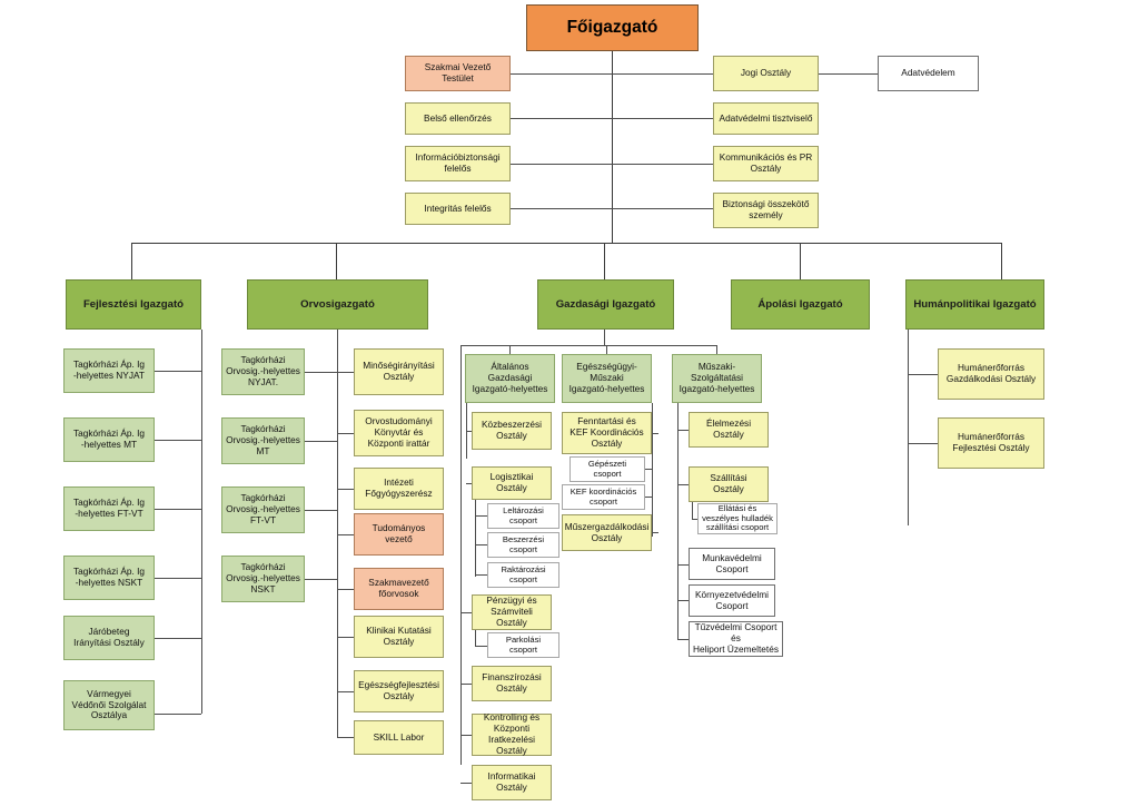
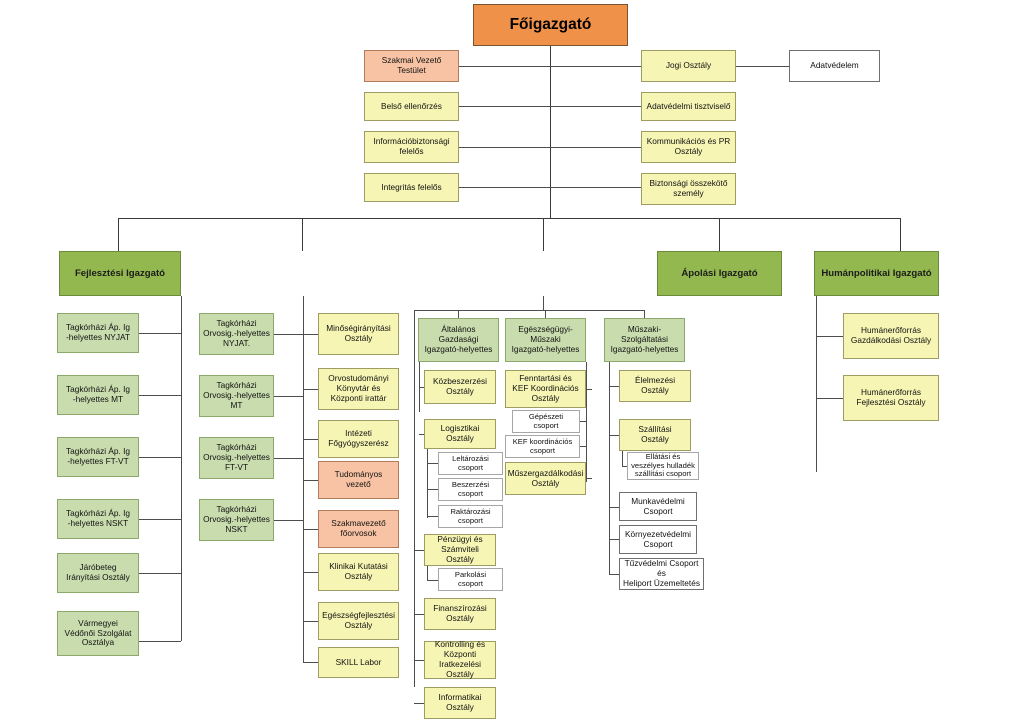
  Főigazgató
  Szakmai Vezető
  Testület
  Belső ellenőrzés
  Információbiztonsági
  felelős
  Integritás felelős
  Jogi Osztály
  Adatvédelmi tisztviselő
  Kommunikációs és PR
  Osztály
  Biztonsági összekötő
  személy
  Adatvédelem
  Fejlesztési Igazgató
- Orvosigazgató
- Gazdasági Igazgató
  Ápolási Igazgató
  Humánpolitikai Igazgató
  Tagkórházi Áp. Ig
  -helyettes NYJAT
  Tagkórházi Áp. Ig
  -helyettes MT
  Tagkórházi Áp. Ig
  -helyettes FT-VT
  Tagkórházi Áp. Ig
  -helyettes NSKT
  Járóbeteg
  Irányítási Osztály
  Vármegyei
  Védőnői Szolgálat
  Osztálya
  Tagkórházi
  Orvosig.-helyettes
  NYJAT.
  Tagkórházi
  Orvosig.-helyettes
  MT
  Tagkórházi
  Orvosig.-helyettes
  FT-VT
  Tagkórházi
  Orvosig.-helyettes
  NSKT
  Minőségirányítási
  Osztály
  Orvostudományi
  Könyvtár és
  Központi irattár
  Intézeti
  Főgyógyszerész
  Tudományos
  vezető
  Szakmavezető
  főorvosok
  Klinikai Kutatási
  Osztály
  Egészségfejlesztési
  Osztály
  SKILL Labor
  Általános
  Gazdasági
  Igazgató-helyettes
  Egészségügyi-
  Műszaki
  Igazgató-helyettes
  Műszaki-
  Szolgáltatási
  Igazgató-helyettes
  Közbeszerzési
  Osztály
  Logisztikai Osztály
  Leltározási
  csoport
  Beszerzési
  csoport
  Raktározási
  csoport
  Pénzügyi és
  Számviteli Osztály
  Parkolási
  csoport
  Finanszírozási
  Osztály
  Kontrolling és
  Központi
  Iratkezelési Osztály
  Informatikai
  Osztály
  Fenntartási és
  KEF Koordinációs
  Osztály
  Gépészeti
  csoport
  KEF koordinációs
  csoport
  Műszergazdálkodási
  Osztály
  Élelmezési
  Osztály
  Szállítási
  Osztály
  Ellátási és
  veszélyes hulladék
  szállítási csoport
  Munkavédelmi
  Csoport
  Környezetvédelmi
  Csoport
  Tűzvédelmi Csoport
  és
  Heliport Üzemeltetés
  Humánerőforrás
  Gazdálkodási Osztály
  Humánerőforrás
  Fejlesztési Osztály
